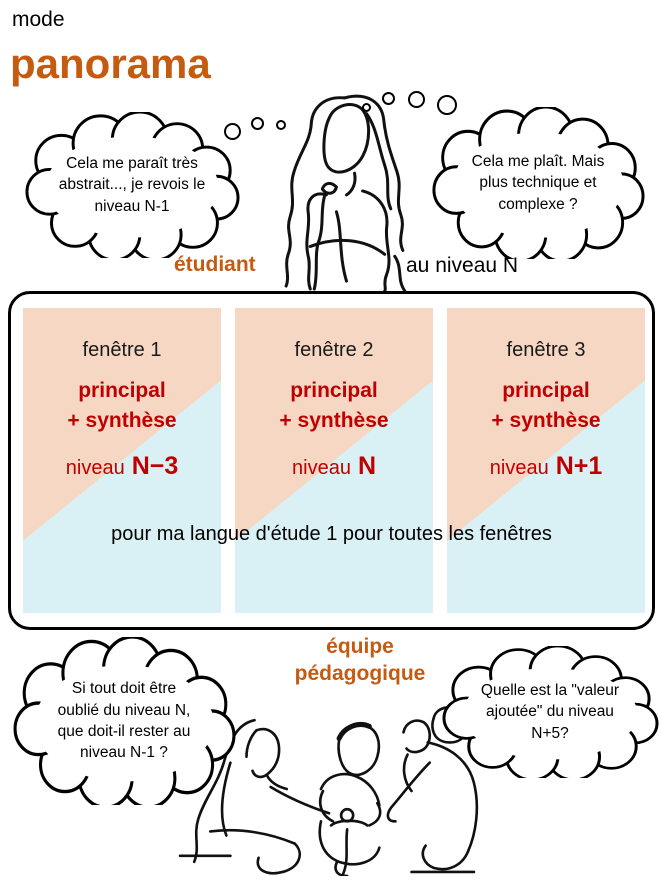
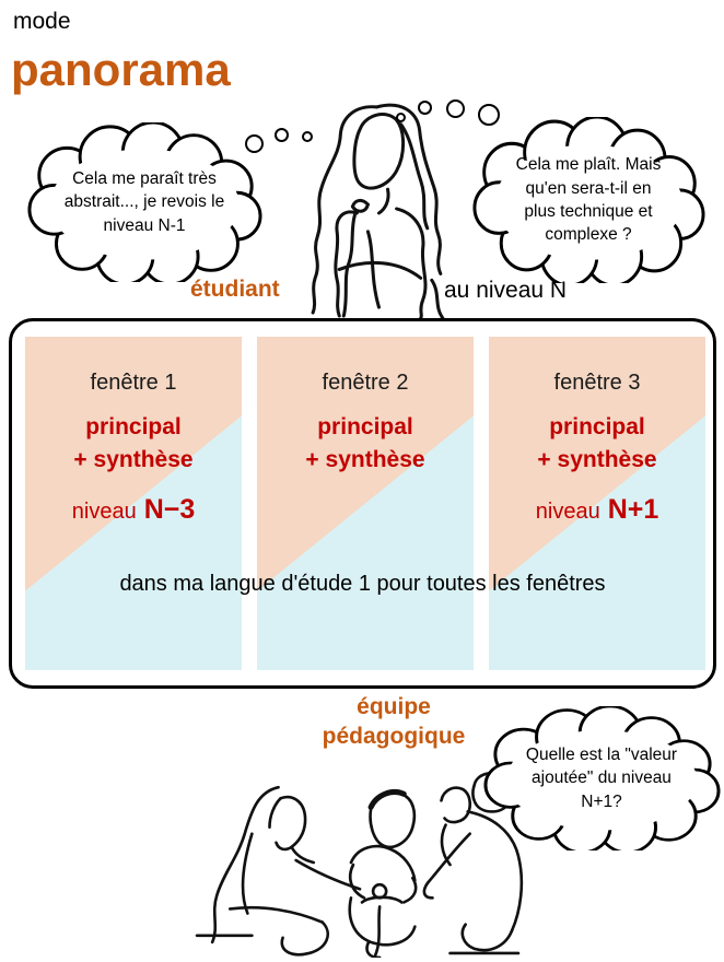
  mode
  panorama
  Cela me paraît très
  abstrait..., je revois le
  niveau N-1
  Cela me plaît. Mais
+ qu'en sera-t-il en
  plus technique et
  complexe ?
  étudiant
  au niveau N
  fenêtre 1
  principal
  + synthèse
  niveau N−3
  fenêtre 2
  principal
  + synthèse
- niveau N
  fenêtre 3
  principal
  + synthèse
  niveau N+1
- pour ma langue d'étude 1 pour toutes les fenêtres
+ dans ma langue d'étude 1 pour toutes les fenêtres
  équipe
  pédagogique
- Si tout doit être
- oublié du niveau N,
- que doit-il rester au
- niveau N-1 ?
  Quelle est la "valeur
  ajoutée" du niveau
- N+5?
+ N+1?
